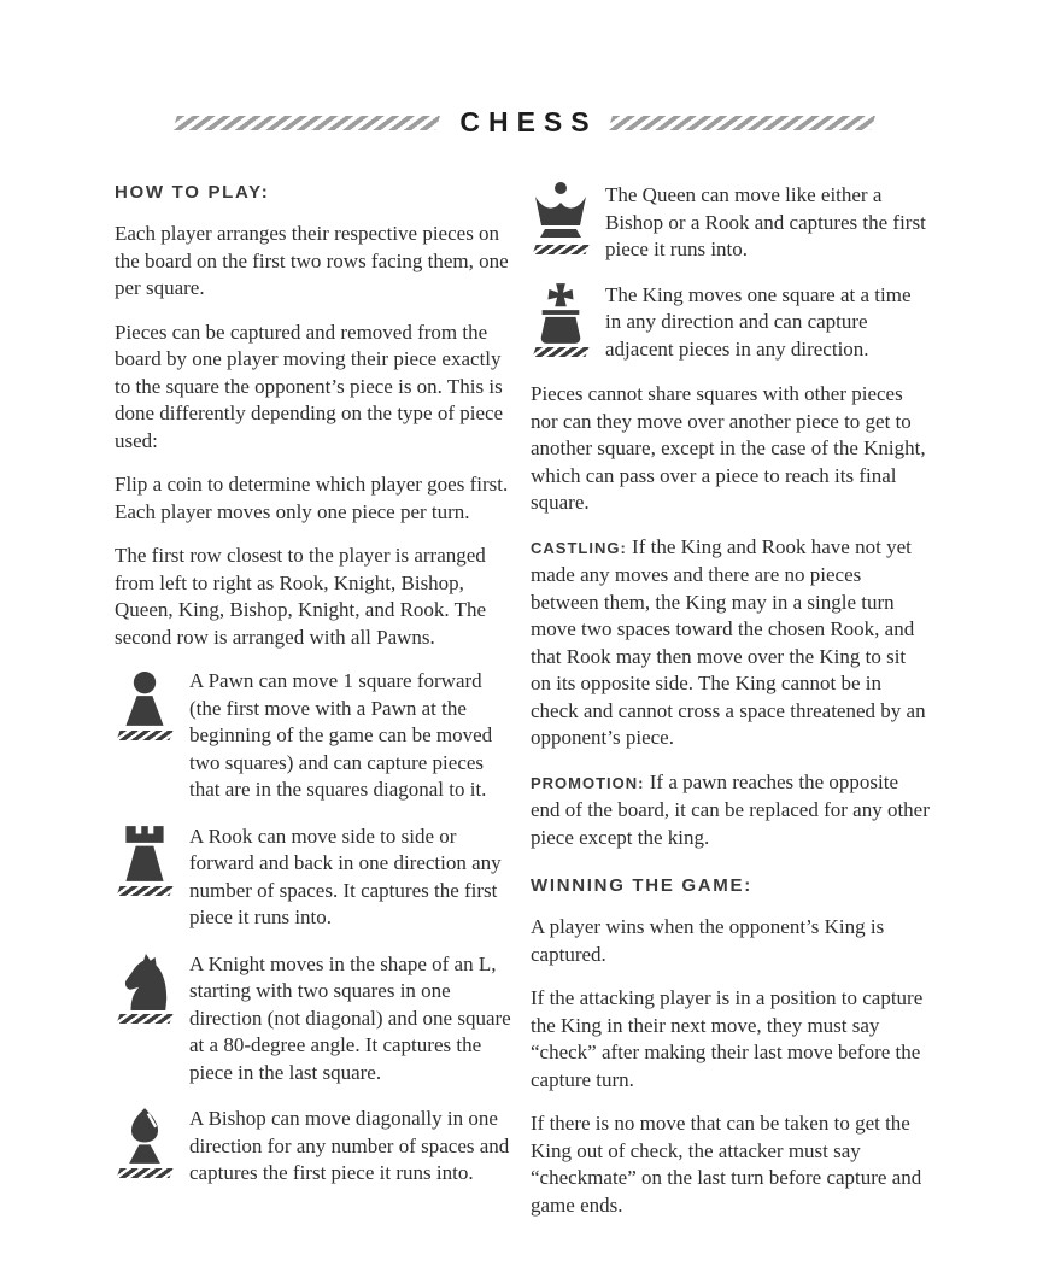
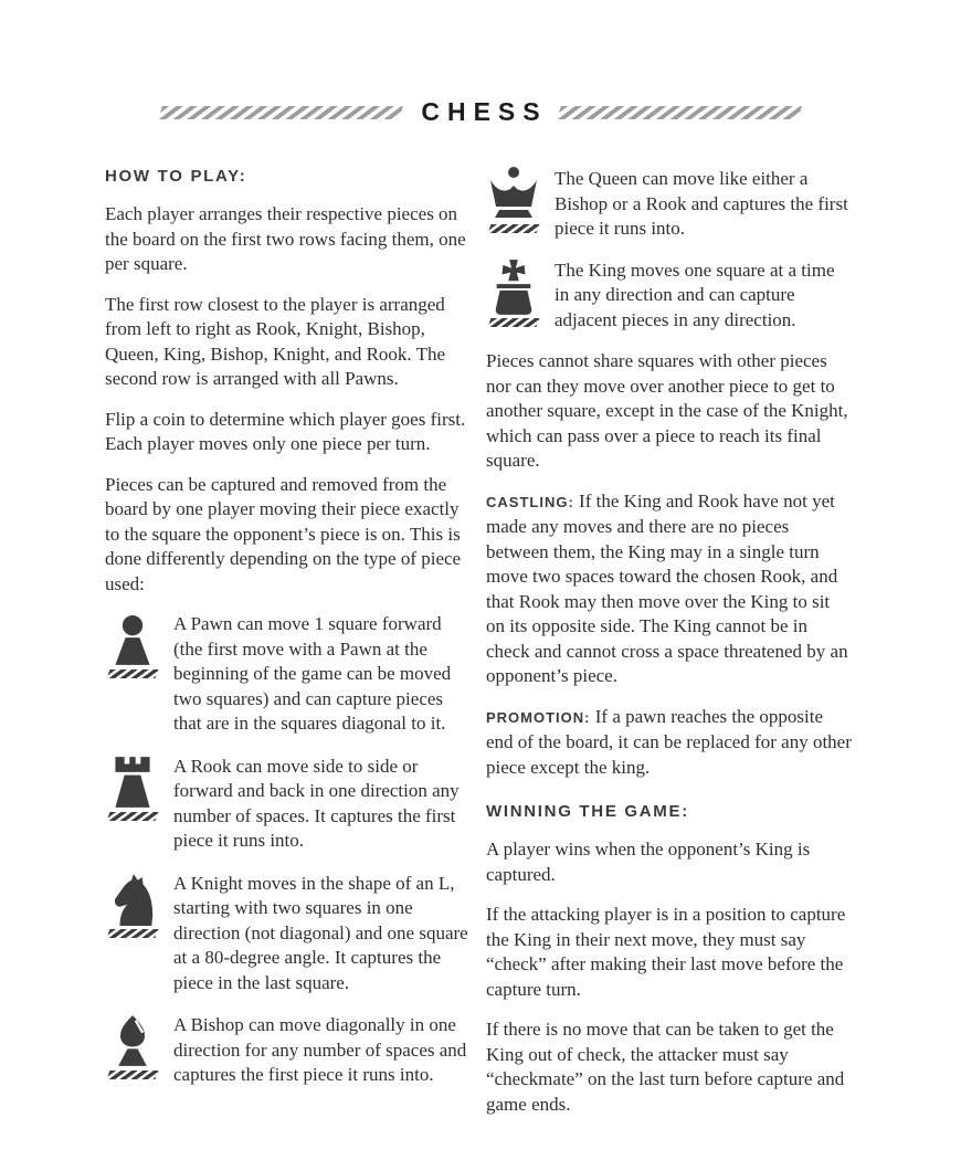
  CHESS
  HOW TO PLAY:
  Each player arranges their respective pieces on the board on the first two rows facing them, one per square.
- Pieces can be captured and removed from the board by one player moving their piece exactly to the square the opponent’s piece is on. This is done differently depending on the type of piece used:
+ The first row closest to the player is arranged from left to right as Rook, Knight, Bishop, Queen, King, Bishop, Knight, and Rook. The second row is arranged with all Pawns.
  Flip a coin to determine which player goes first. Each player moves only one piece per turn.
- The first row closest to the player is arranged from left to right as Rook, Knight, Bishop, Queen, King, Bishop, Knight, and Rook. The second row is arranged with all Pawns.
+ Pieces can be captured and removed from the board by one player moving their piece exactly to the square the opponent’s piece is on. This is done differently depending on the type of piece used:
  A Pawn can move 1 square forward (the first move with a Pawn at the beginning of the game can be moved two squares) and can capture pieces that are in the squares diagonal to it.
  A Rook can move side to side or forward and back in one direction any number of spaces. It captures the first piece it runs into.
  A Knight moves in the shape of an L, starting with two squares in one direction (not diagonal) and one square at a 80-degree angle. It captures the piece in the last square.
  A Bishop can move diagonally in one direction for any number of spaces and captures the first piece it runs into.
  The Queen can move like either a Bishop or a Rook and captures the first piece it runs into.
  The King moves one square at a time in any direction and can capture adjacent pieces in any direction.
  Pieces cannot share squares with other pieces nor can they move over another piece to get to another square, except in the case of the Knight, which can pass over a piece to reach its final square.
  CASTLING: If the King and Rook have not yet made any moves and there are no pieces between them, the King may in a single turn move two spaces toward the chosen Rook, and that Rook may then move over the King to sit on its opposite side. The King cannot be in check and cannot cross a space threatened by an opponent’s piece.
  PROMOTION: If a pawn reaches the opposite end of the board, it can be replaced for any other piece except the king.
  WINNING THE GAME:
  A player wins when the opponent’s King is captured.
  If the attacking player is in a position to capture the King in their next move, they must say “check” after making their last move before the capture turn.
  If there is no move that can be taken to get the King out of check, the attacker must say “checkmate” on the last turn before capture and game ends.
